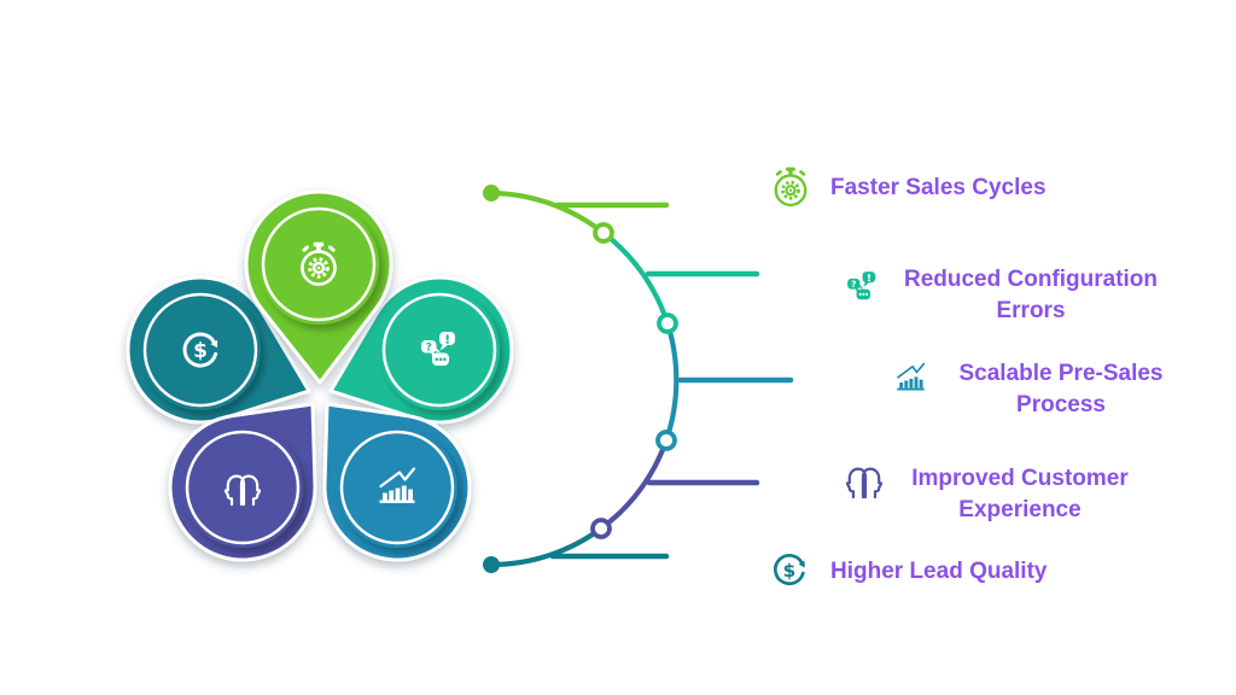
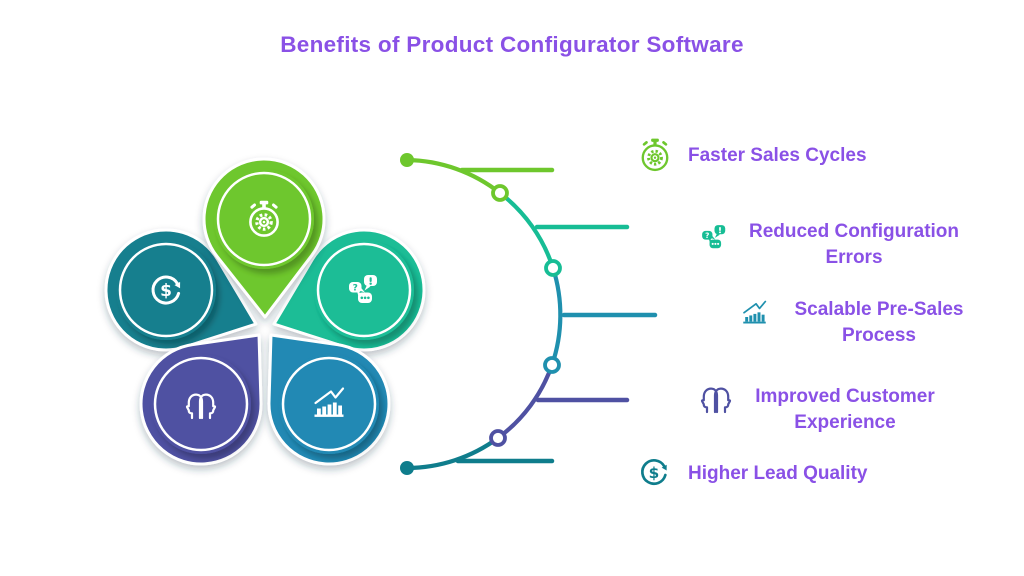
+ Benefits of Product Configurator Software
  Faster Sales Cycles
  Reduced Configuration Errors
  Scalable Pre-Sales Process
  Improved Customer Experience
  Higher Lead Quality
